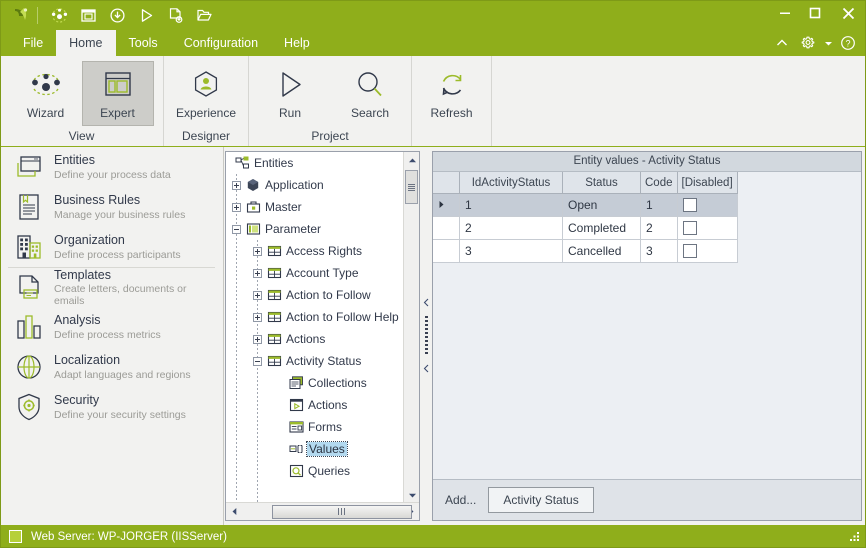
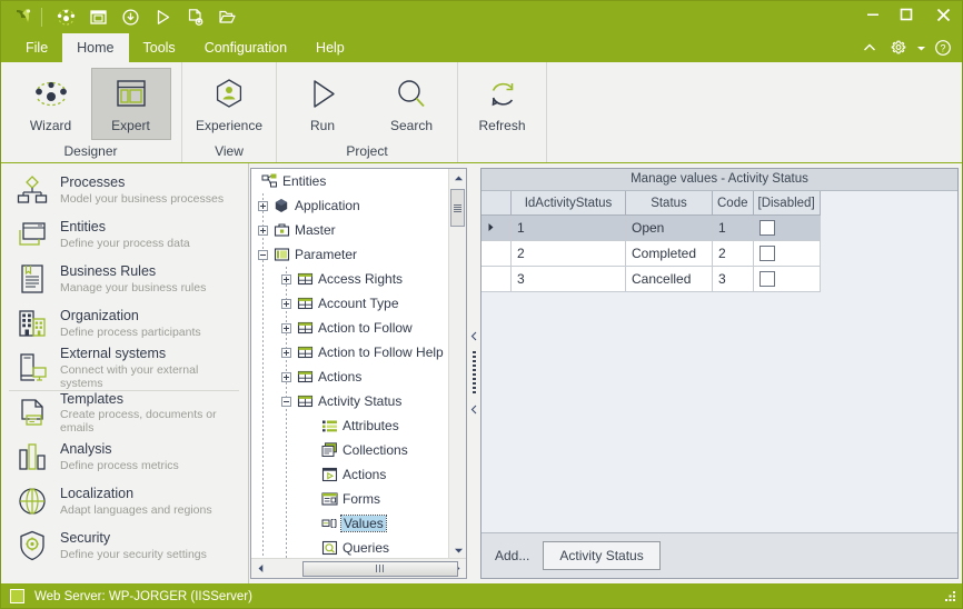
  File
  Home
  Tools
  Configuration
  Help
  ?
  Wizard
  Expert
- View
+ Designer
  Experience
- Designer
+ View
  Run
  Search
  Project
  Refresh
+ Processes
+ Model your business processes
  Entities
  Define your process data
  Business Rules
  Manage your business rules
  Organization
  Define process participants
+ External systems
+ Connect with your external systems
  Templates
- Create letters, documents or emails
+ Create process, documents or emails
  Analysis
  Define process metrics
  Localization
  Adapt languages and regions
  Security
  Define your security settings
  Entities
  Application
  Master
  Parameter
  Access Rights
  Account Type
  Action to Follow
  Action to Follow Help
  Actions
  Activity Status
+ Attributes
  Collections
  Actions
  Forms
  Values
  Queries
- Entity values - Activity Status
+ Manage values - Activity Status
  	IdActivityStatus	Status	Code	[Disabled]
  	1	Open	1
  	2	Completed	2
  	3	Cancelled	3
  Add...
  Activity Status
  Web Server: WP-JORGER (IISServer)
